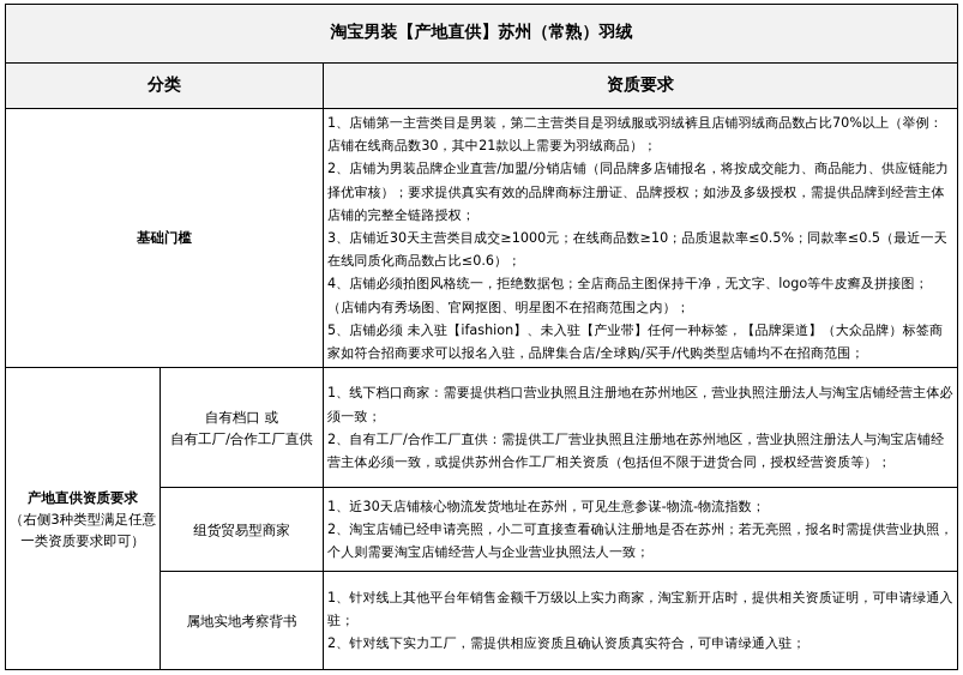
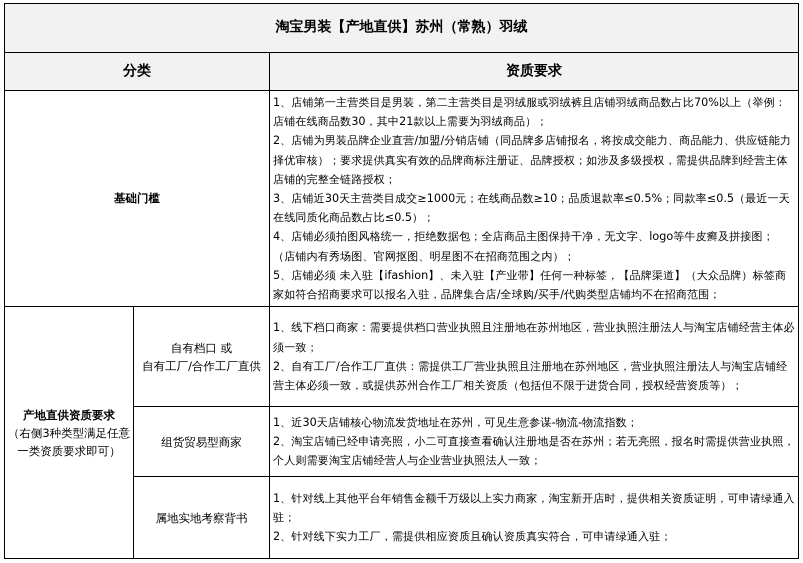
  淘宝男装【产地直供】苏州（常熟）羽绒
  分类	资质要求
- 基础门槛	1、店铺第一主营类目是男装，第二主营类目是羽绒服或羽绒裤且店铺羽绒商品数占比70%以上（举例：店铺在线商品数30，其中21款以上需要为羽绒商品）； 2、店铺为男装品牌企业直营/加盟/分销店铺（同品牌多店铺报名，将按成交能力、商品能力、供应链能力择优审核）；要求提供真实有效的品牌商标注册证、品牌授权；如涉及多级授权，需提供品牌到经营主体店铺的完整全链路授权； 3、店铺近30天主营类目成交≥1000元；在线商品数≥10；品质退款率≤0.5%；同款率≤0.5（最近一天在线同质化商品数占比≤0.6）； 4、店铺必须拍图风格统一，拒绝数据包；全店商品主图保持干净，无文字、logo等牛皮癣及拼接图；（店铺内有秀场图、官网抠图、明星图不在招商范围之内）； 5、店铺必须 未入驻【ifashion】、未入驻【产业带】任何一种标签，【品牌渠道】（大众品牌）标签商家如符合招商要求可以报名入驻，品牌集合店/全球购/买手/代购类型店铺均不在招商范围；
+ 基础门槛	1、店铺第一主营类目是男装，第二主营类目是羽绒服或羽绒裤且店铺羽绒商品数占比70%以上（举例：店铺在线商品数30，其中21款以上需要为羽绒商品）； 2、店铺为男装品牌企业直营/加盟/分销店铺（同品牌多店铺报名，将按成交能力、商品能力、供应链能力择优审核）；要求提供真实有效的品牌商标注册证、品牌授权；如涉及多级授权，需提供品牌到经营主体店铺的完整全链路授权； 3、店铺近30天主营类目成交≥1000元；在线商品数≥10；品质退款率≤0.5%；同款率≤0.5（最近一天在线同质化商品数占比≤0.5）； 4、店铺必须拍图风格统一，拒绝数据包；全店商品主图保持干净，无文字、logo等牛皮癣及拼接图；（店铺内有秀场图、官网抠图、明星图不在招商范围之内）； 5、店铺必须 未入驻【ifashion】、未入驻【产业带】任何一种标签，【品牌渠道】（大众品牌）标签商家如符合招商要求可以报名入驻，品牌集合店/全球购/买手/代购类型店铺均不在招商范围；
  产地直供资质要求 （右侧3种类型满足任意一类资质要求即可）	自有档口 或 自有工厂/合作工厂直供	1、线下档口商家：需要提供档口营业执照且注册地在苏州地区，营业执照注册法人与淘宝店铺经营主体必须一致； 2、自有工厂/合作工厂直供：需提供工厂营业执照且注册地在苏州地区，营业执照注册法人与淘宝店铺经营主体必须一致，或提供苏州合作工厂相关资质（包括但不限于进货合同，授权经营资质等）；
  组货贸易型商家	1、近30天店铺核心物流发货地址在苏州，可见生意参谋-物流-物流指数； 2、淘宝店铺已经申请亮照，小二可直接查看确认注册地是否在苏州；若无亮照，报名时需提供营业执照，个人则需要淘宝店铺经营人与企业营业执照法人一致；
  属地实地考察背书	1、针对线上其他平台年销售金额千万级以上实力商家，淘宝新开店时，提供相关资质证明，可申请绿通入驻； 2、针对线下实力工厂，需提供相应资质且确认资质真实符合，可申请绿通入驻；
